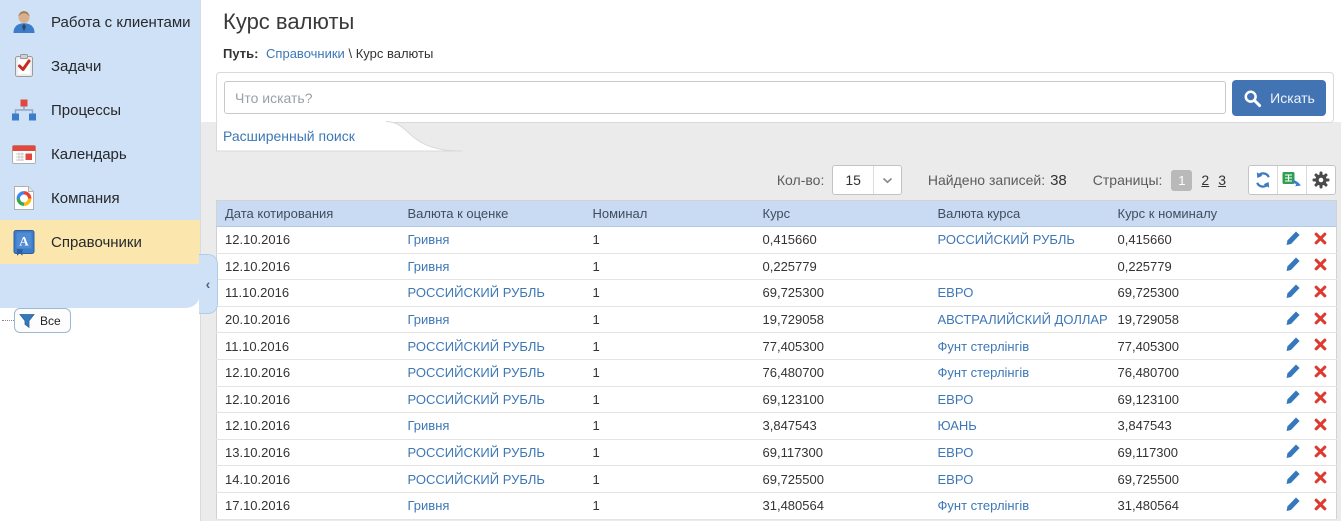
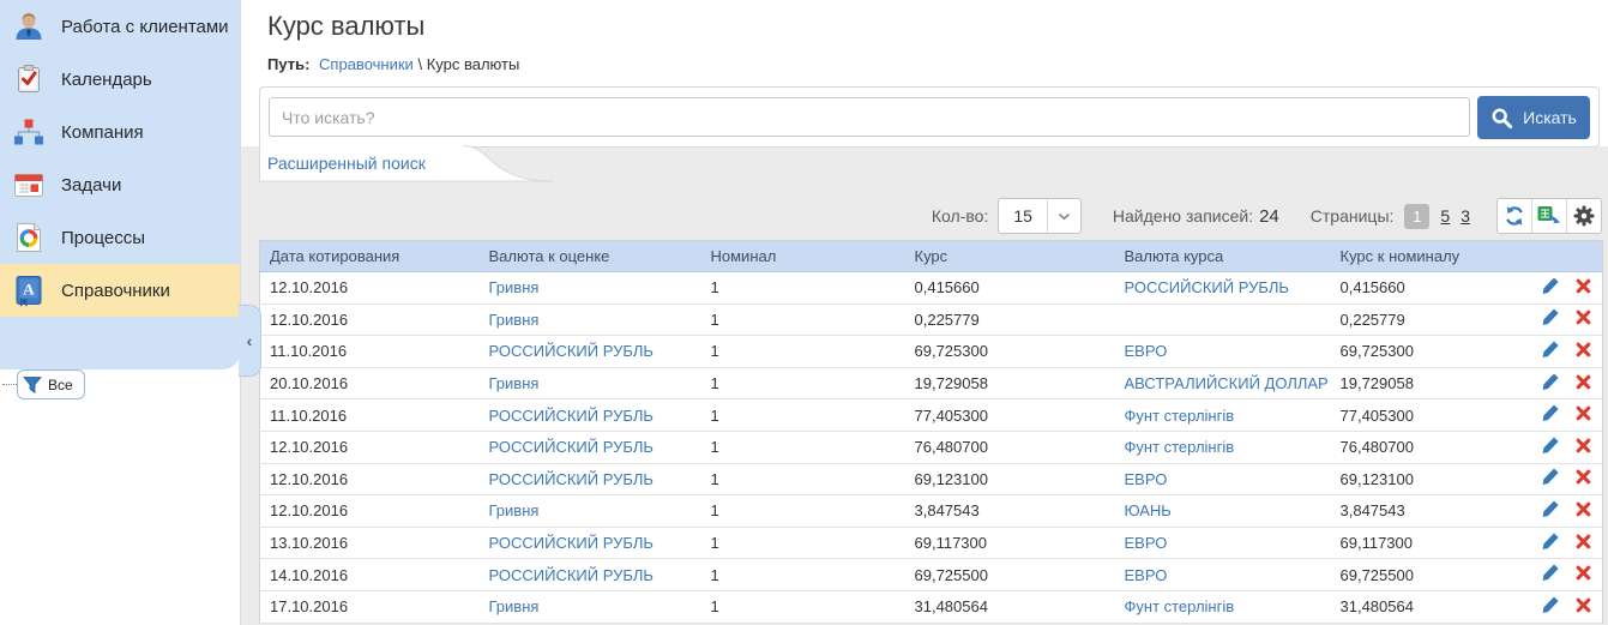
  Работа с клиентами
- Задачи
+ Календарь
- Процессы
+ Компания
- Календарь
+ Задачи
- Компания
+ Процессы
  A
  Справочники
  Все
  ‹
  Курс валюты
  Путь: Справочники \ Курс валюты
  Что искать?
  Искать
  Расширенный поиск
  Кол-во:
  15
- Найдено записей: 38
+ Найдено записей: 24
  Страницы:
  1
- 2
+ 5
  3
  Дата котирования	Валюта к оценке	Номинал	Курс	Валюта курса	Курс к номиналу
  12.10.2016	Гривня	1	0,415660	РОССИЙСКИЙ РУБЛЬ	0,415660
  12.10.2016	Гривня	1	0,225779		0,225779
  11.10.2016	РОССИЙСКИЙ РУБЛЬ	1	69,725300	ЕВРО	69,725300
  20.10.2016	Гривня	1	19,729058	АВСТРАЛИЙСКИЙ ДОЛЛАР	19,729058
  11.10.2016	РОССИЙСКИЙ РУБЛЬ	1	77,405300	Фунт стерлінгів	77,405300
  12.10.2016	РОССИЙСКИЙ РУБЛЬ	1	76,480700	Фунт стерлінгів	76,480700
  12.10.2016	РОССИЙСКИЙ РУБЛЬ	1	69,123100	ЕВРО	69,123100
  12.10.2016	Гривня	1	3,847543	ЮАНЬ	3,847543
  13.10.2016	РОССИЙСКИЙ РУБЛЬ	1	69,117300	ЕВРО	69,117300
  14.10.2016	РОССИЙСКИЙ РУБЛЬ	1	69,725500	ЕВРО	69,725500
  17.10.2016	Гривня	1	31,480564	Фунт стерлінгів	31,480564
